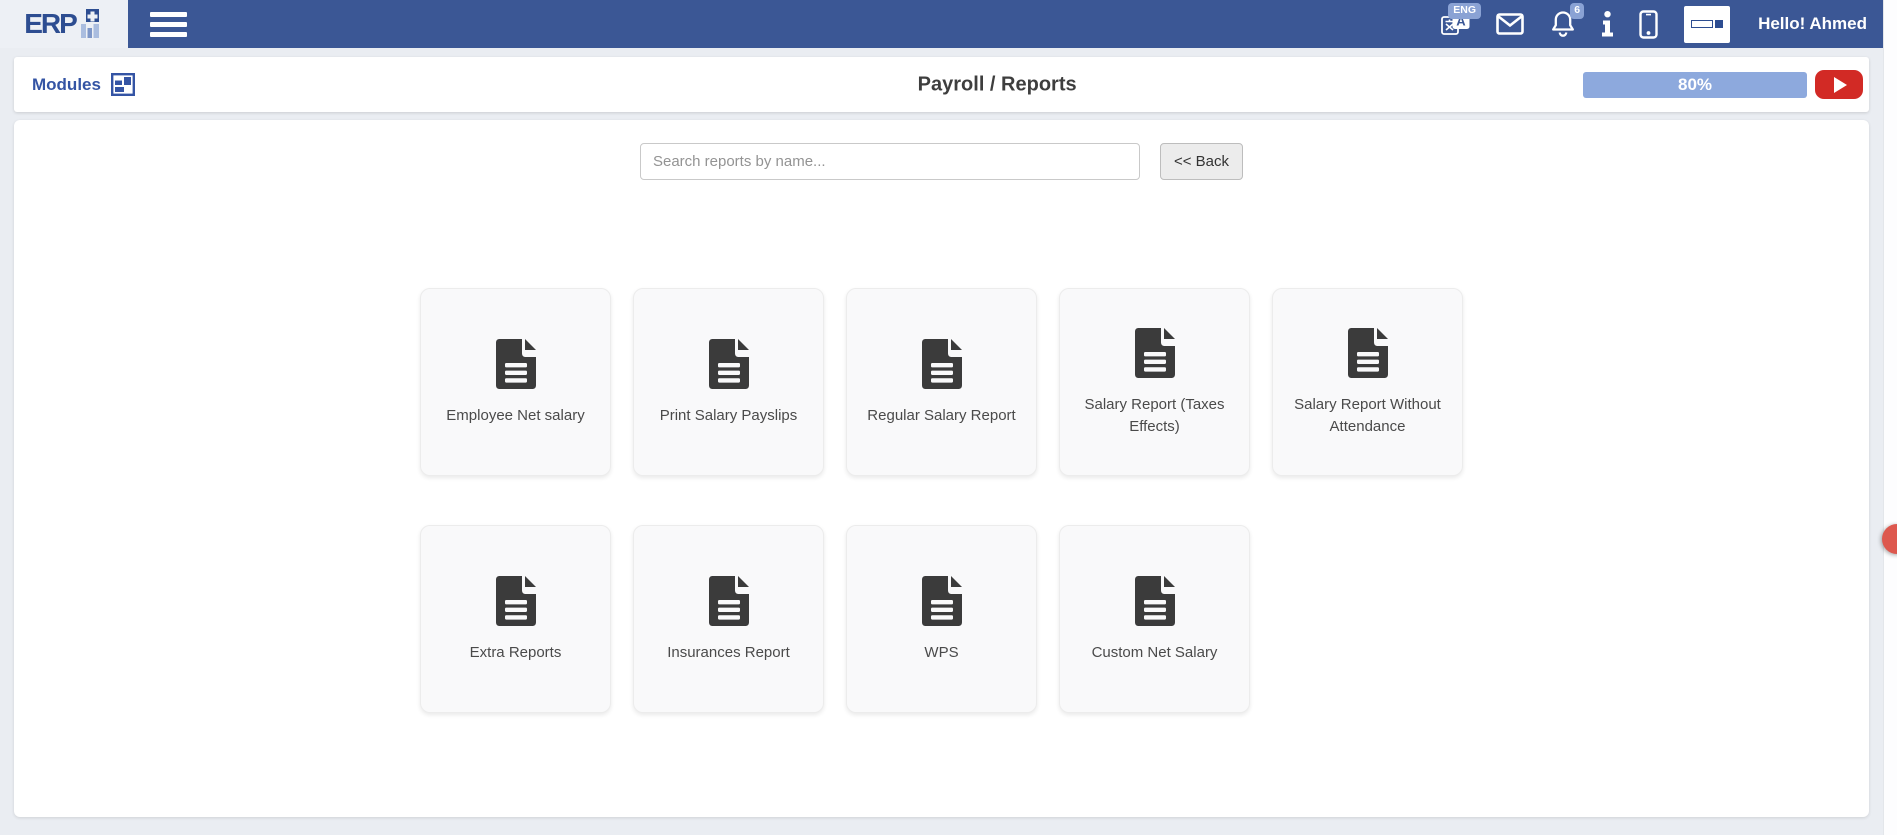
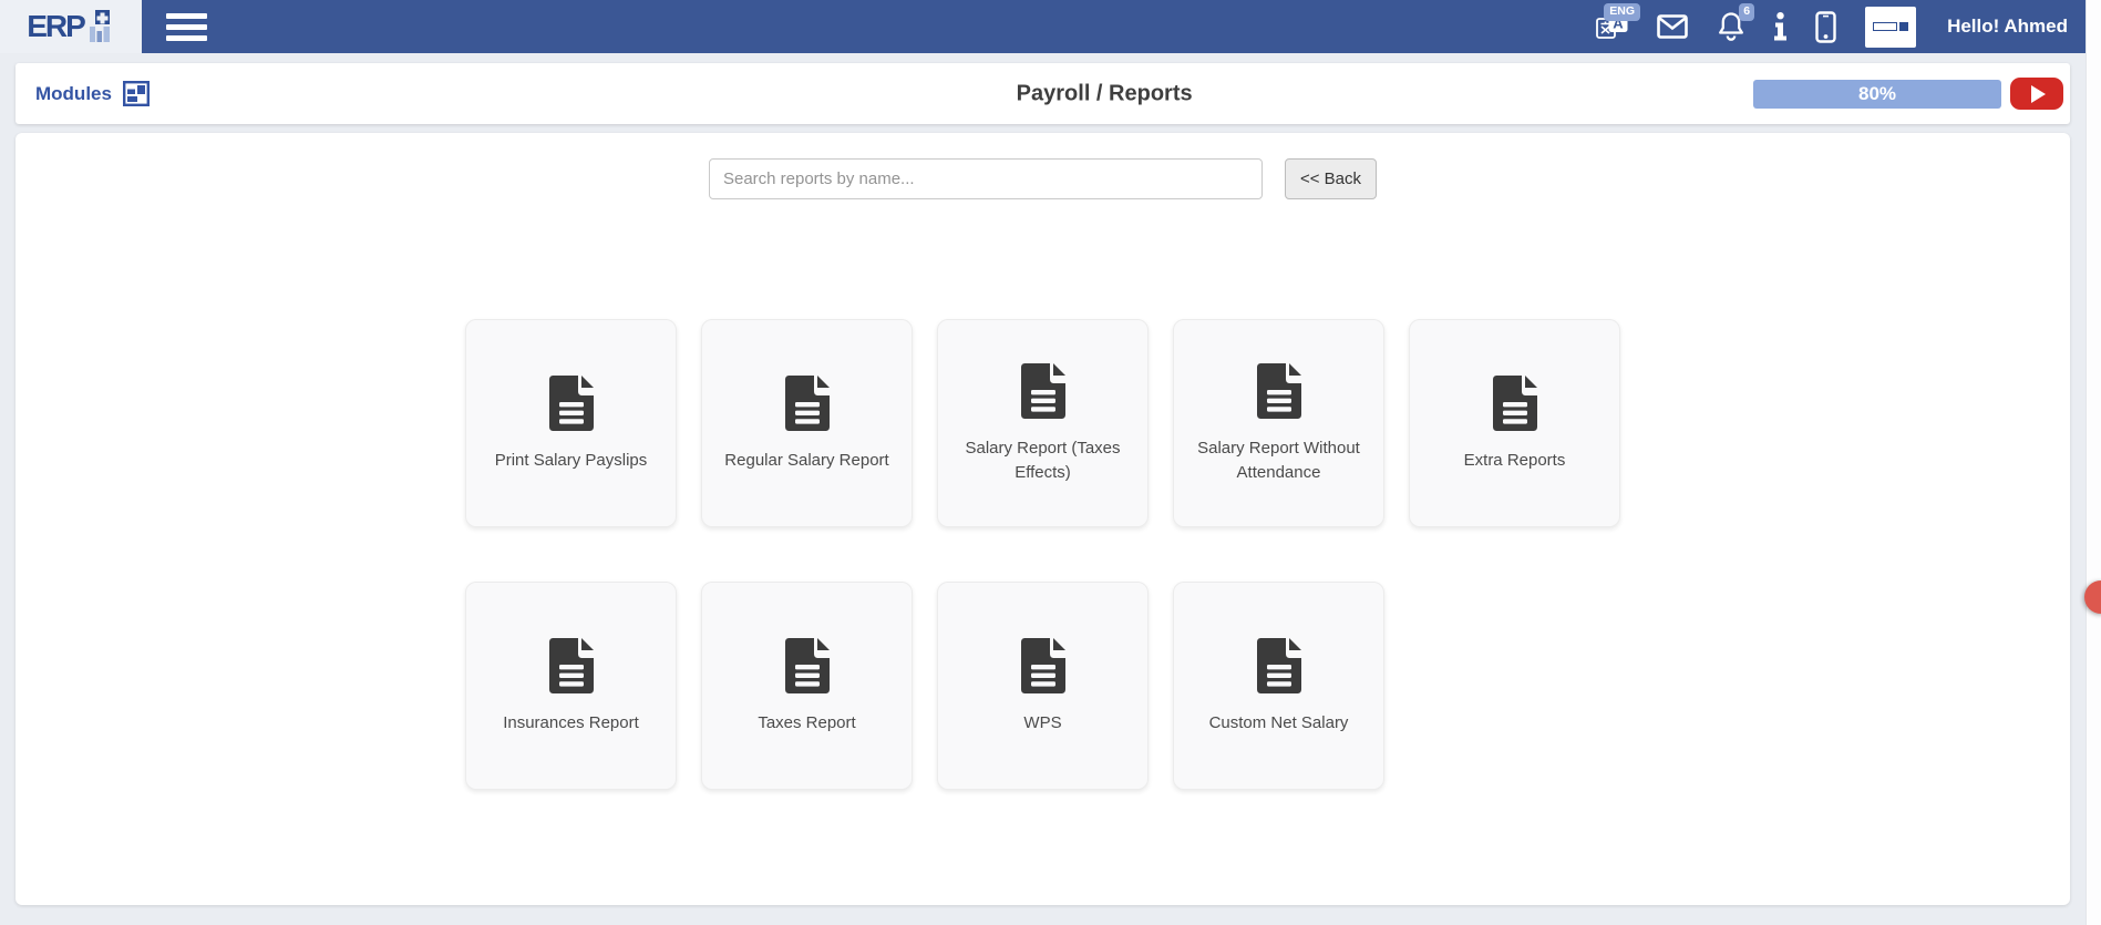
  ERP
  ENG
  A
  6
  Hello! Ahmed
  Modules
  Payroll / Reports
  80%
  Search reports by name...
  << Back
- Employee Net salary
  Print Salary Payslips
  Regular Salary Report
  Salary Report (Taxes Effects)
  Salary Report Without Attendance
  Extra Reports
  Insurances Report
+ Taxes Report
  WPS
  Custom Net Salary
